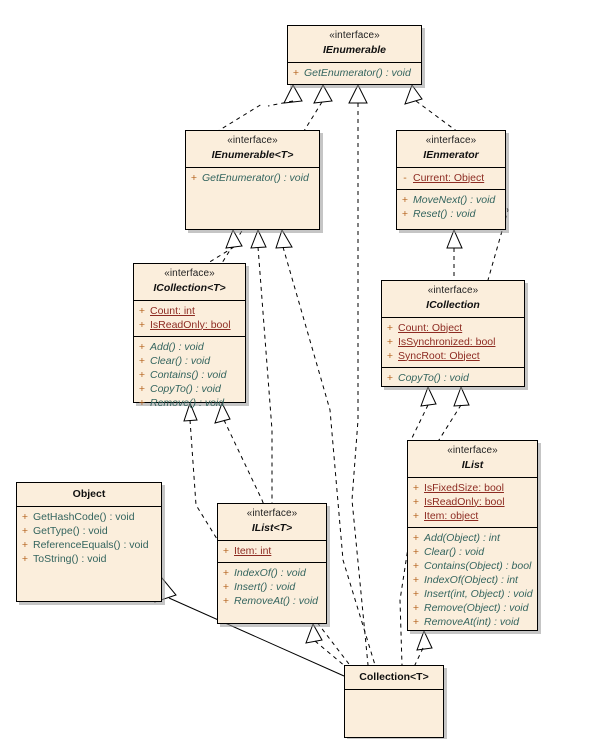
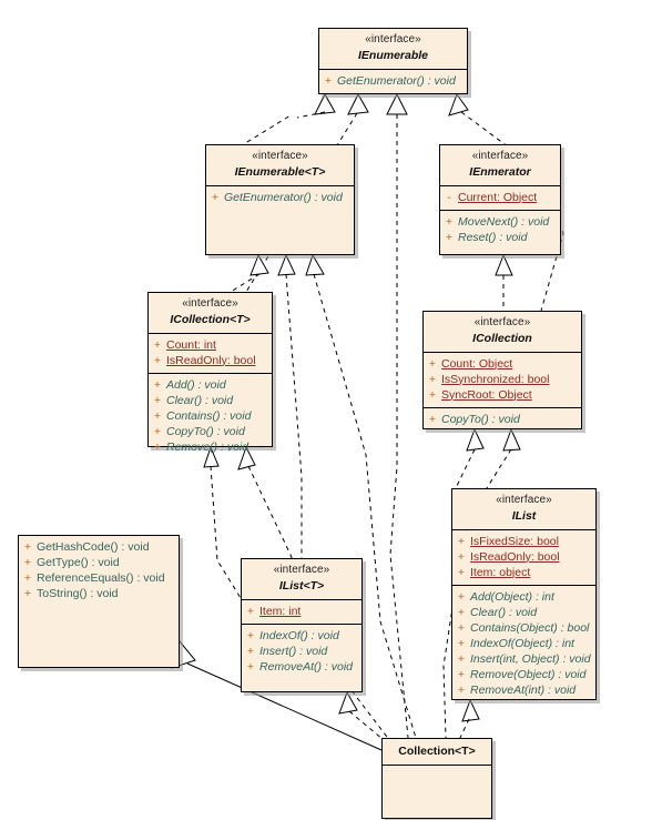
  «interface»
  IEnumerable
  + GetEnumerator() : void
  «interface»
  IEnumerable<T>
  + GetEnumerator() : void
  «interface»
  IEnmerator
  - Current: Object
  + MoveNext() : void
  + Reset() : void
  «interface»
  ICollection<T>
  + Count: int
  + IsReadOnly: bool
  + Add() : void
  + Clear() : void
  + Contains() : void
  + CopyTo() : void
  + Remove() : void
  «interface»
  ICollection
  + Count: Object
  + IsSynchronized: bool
  + SyncRoot: Object
  + CopyTo() : void
  «interface»
  IList
  + IsFixedSize: bool
  + IsReadOnly: bool
  + Item: object
  + Add(Object) : int
  + Clear() : void
  + Contains(Object) : bool
  + IndexOf(Object) : int
  + Insert(int, Object) : void
  + Remove(Object) : void
  + RemoveAt(int) : void
  «interface»
  IList<T>
  + Item: int
  + IndexOf() : void
  + Insert() : void
  + RemoveAt() : void
- Object
  + GetHashCode() : void
  + GetType() : void
  + ReferenceEquals() : void
  + ToString() : void
  Collection<T>
